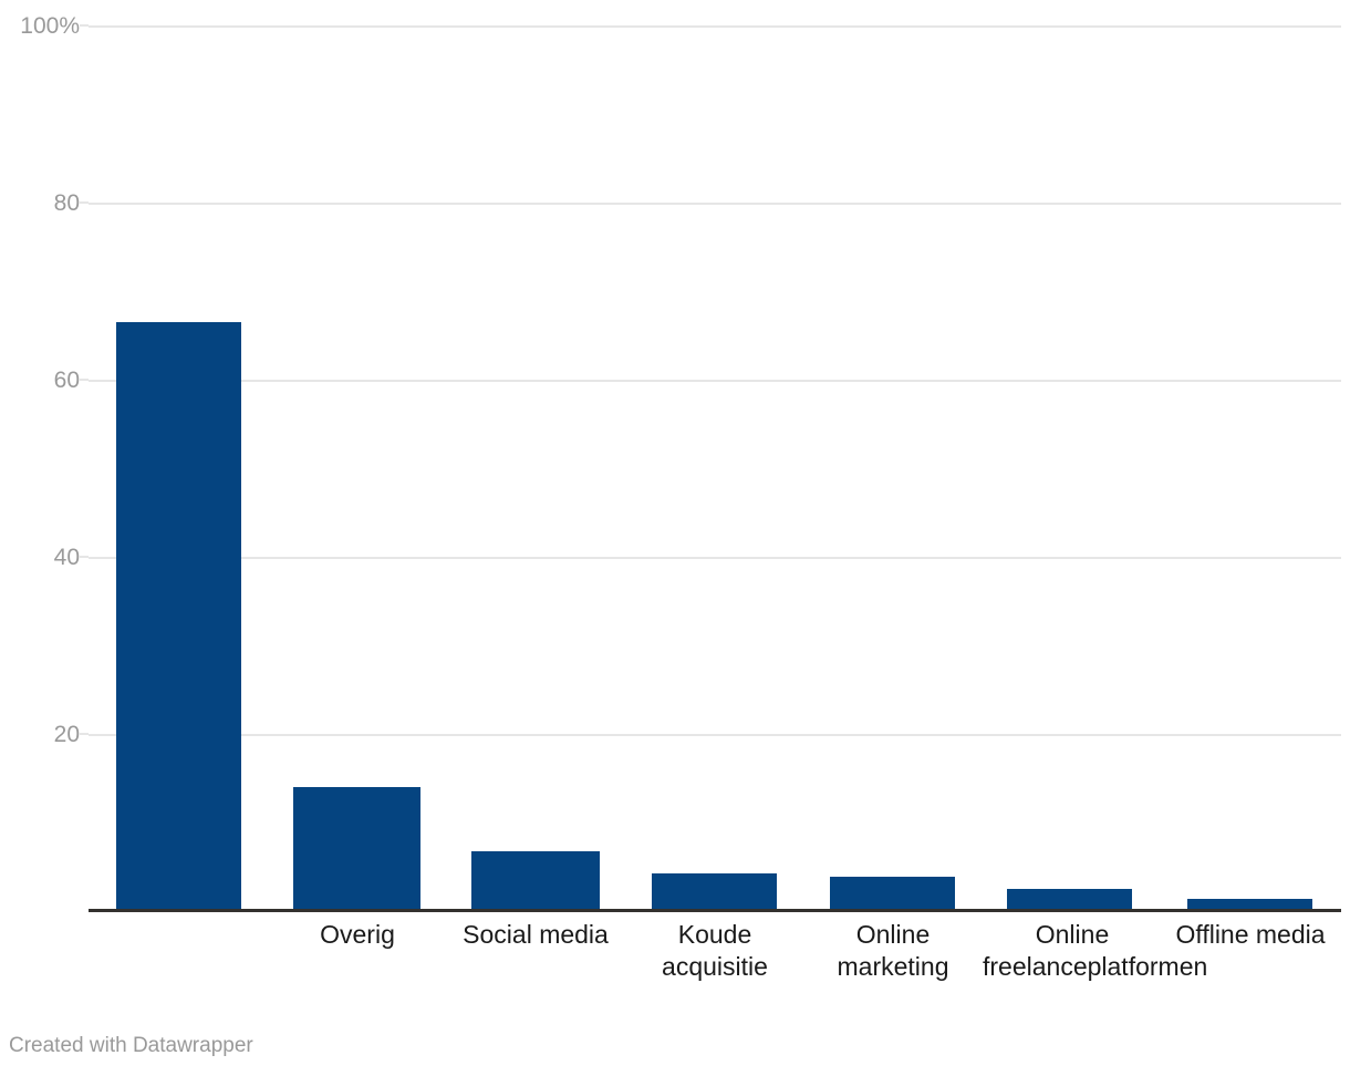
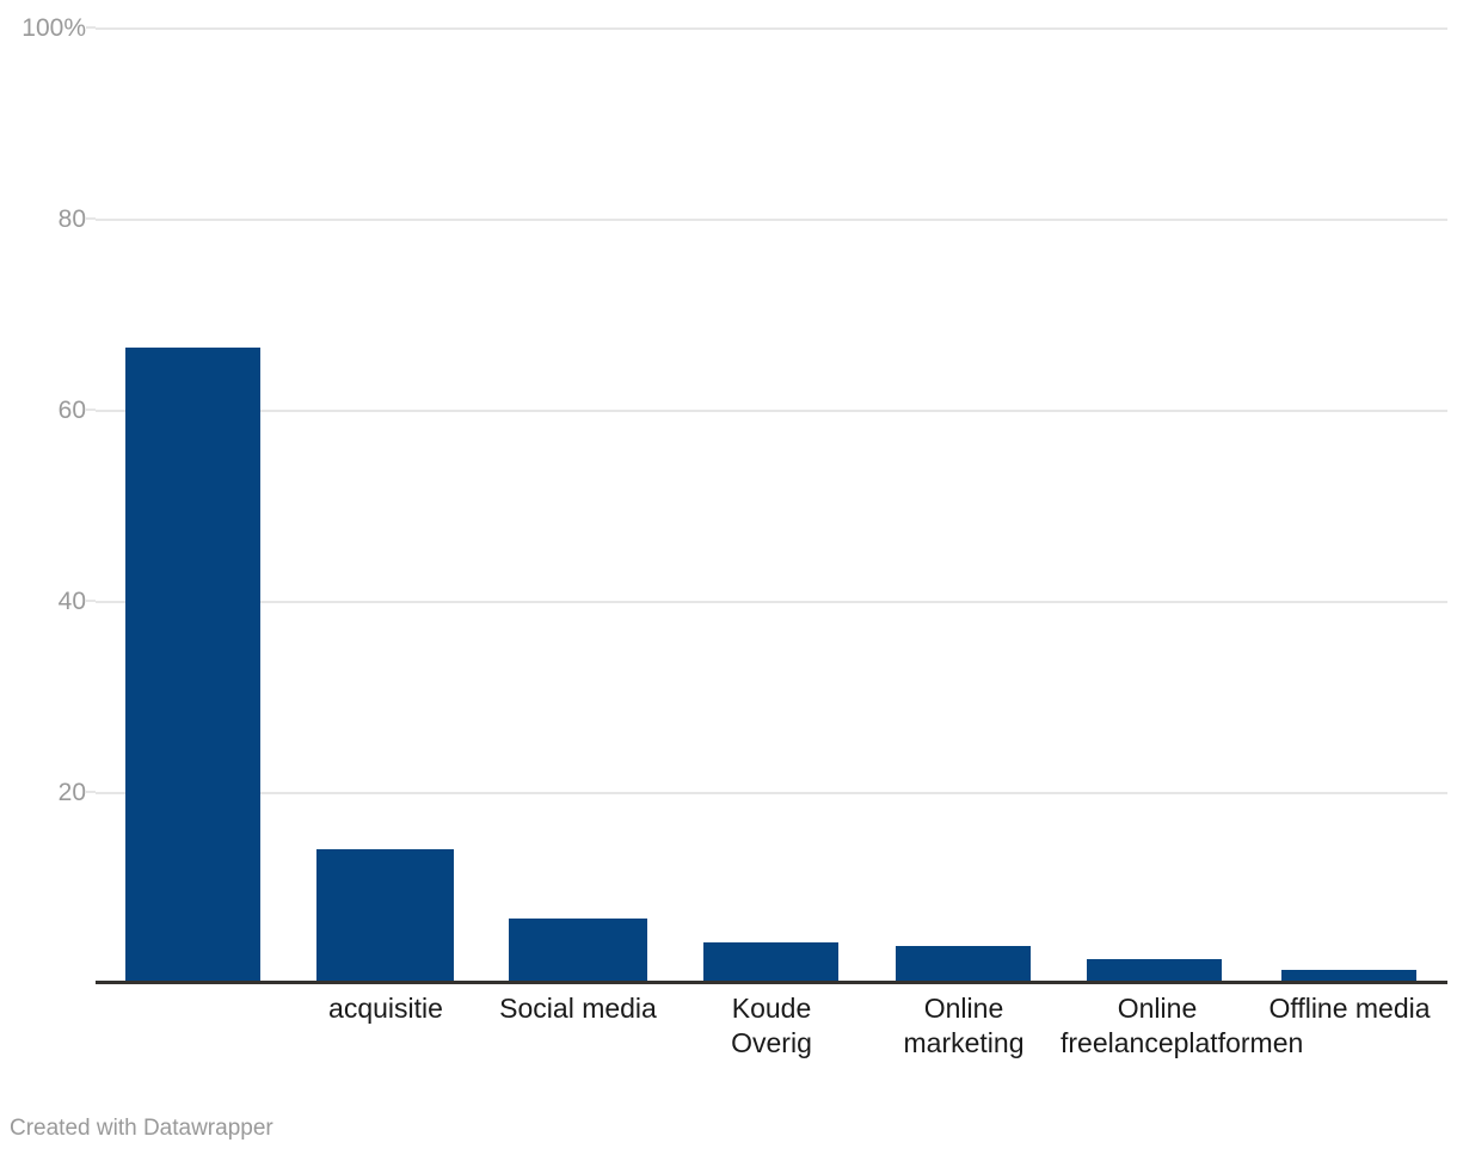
  100%
  80
  60
  40
  20
- Overig
+ acquisitie
  Social media
  Koude
- acquisitie
+ Overig
  Online
  marketing
  Online
  freelanceplatformen
  Offline media
  Created with Datawrapper
